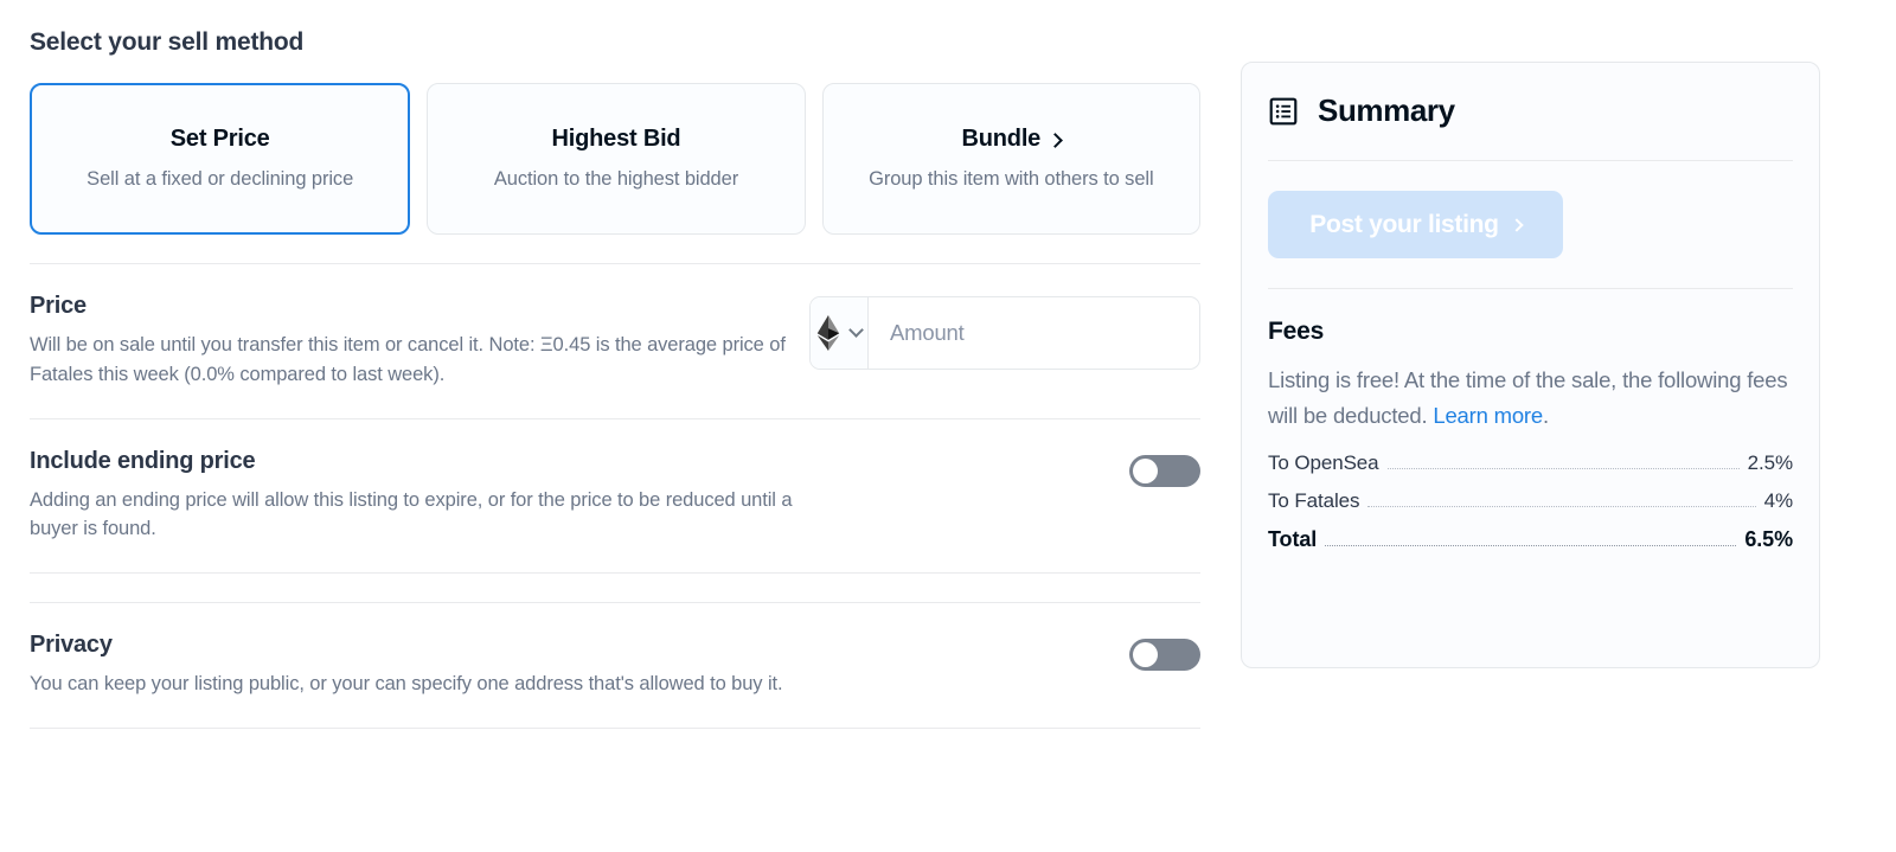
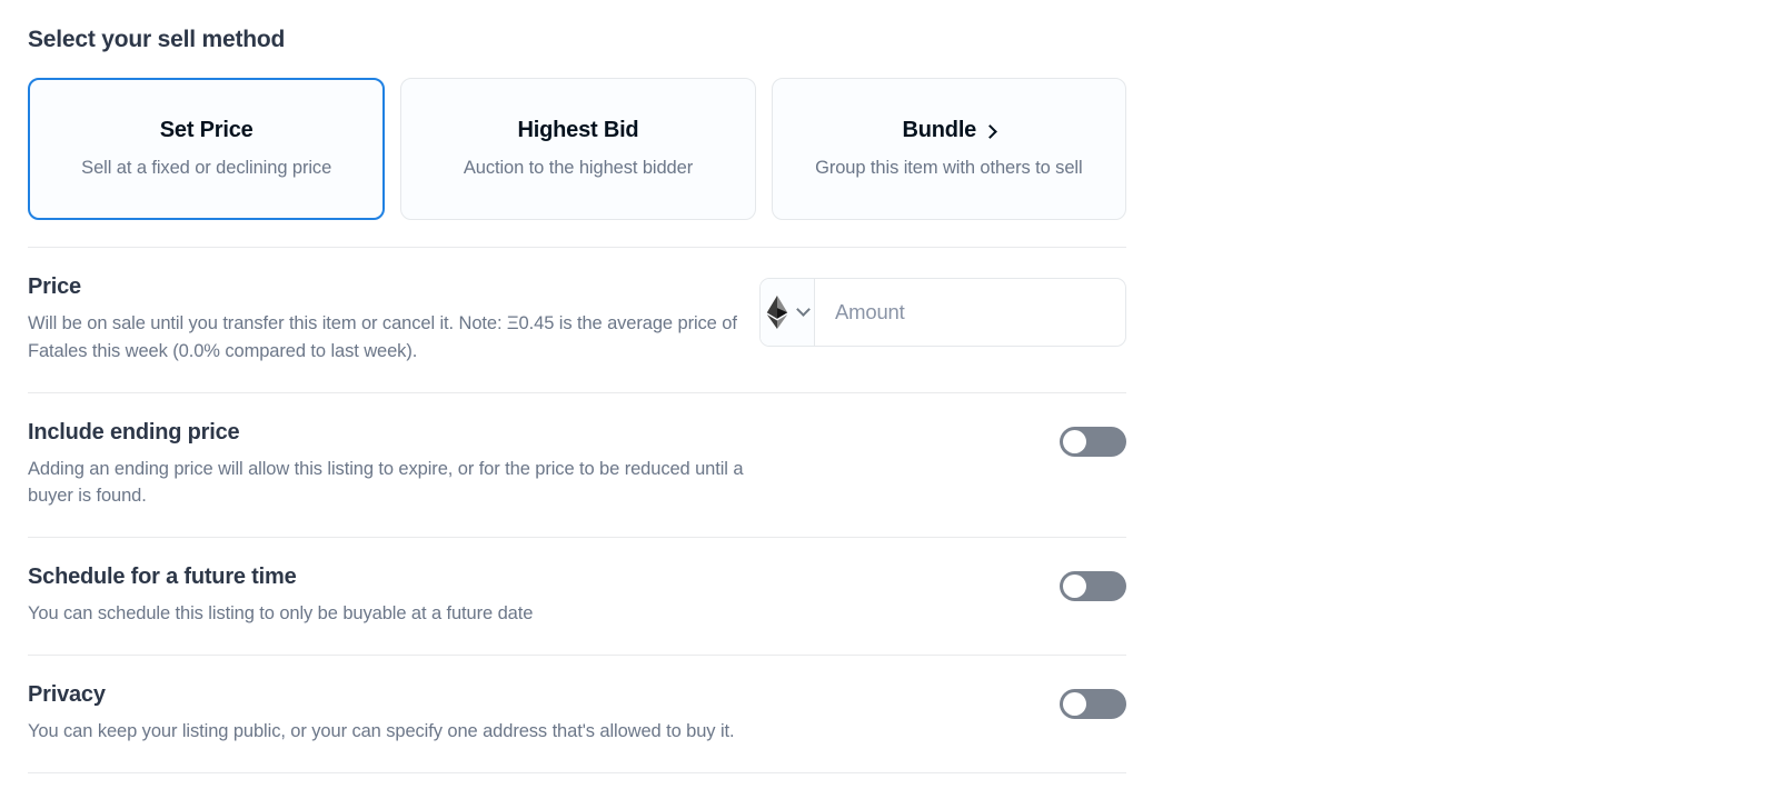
  Select your sell method
  Set Price
  Sell at a fixed or declining price
  Highest Bid
  Auction to the highest bidder
  Bundle
  Group this item with others to sell
  Price
  Will be on sale until you transfer this item or cancel it. Note: Ξ0.45 is the average price of Fatales this week (0.0% compared to last week).
  Amount
  Include ending price
  Adding an ending price will allow this listing to expire, or for the price to be reduced until a buyer is found.
+ Schedule for a future time
+ You can schedule this listing to only be buyable at a future date
  Privacy
  You can keep your listing public, or your can specify one address that's allowed to buy it.
- Summary
- Post your listing
- Fees
- Listing is free! At the time of the sale, the following fees will be deducted. Learn more.
- To OpenSea
- 2.5%
- To Fatales
- 4%
- Total
- 6.5%
